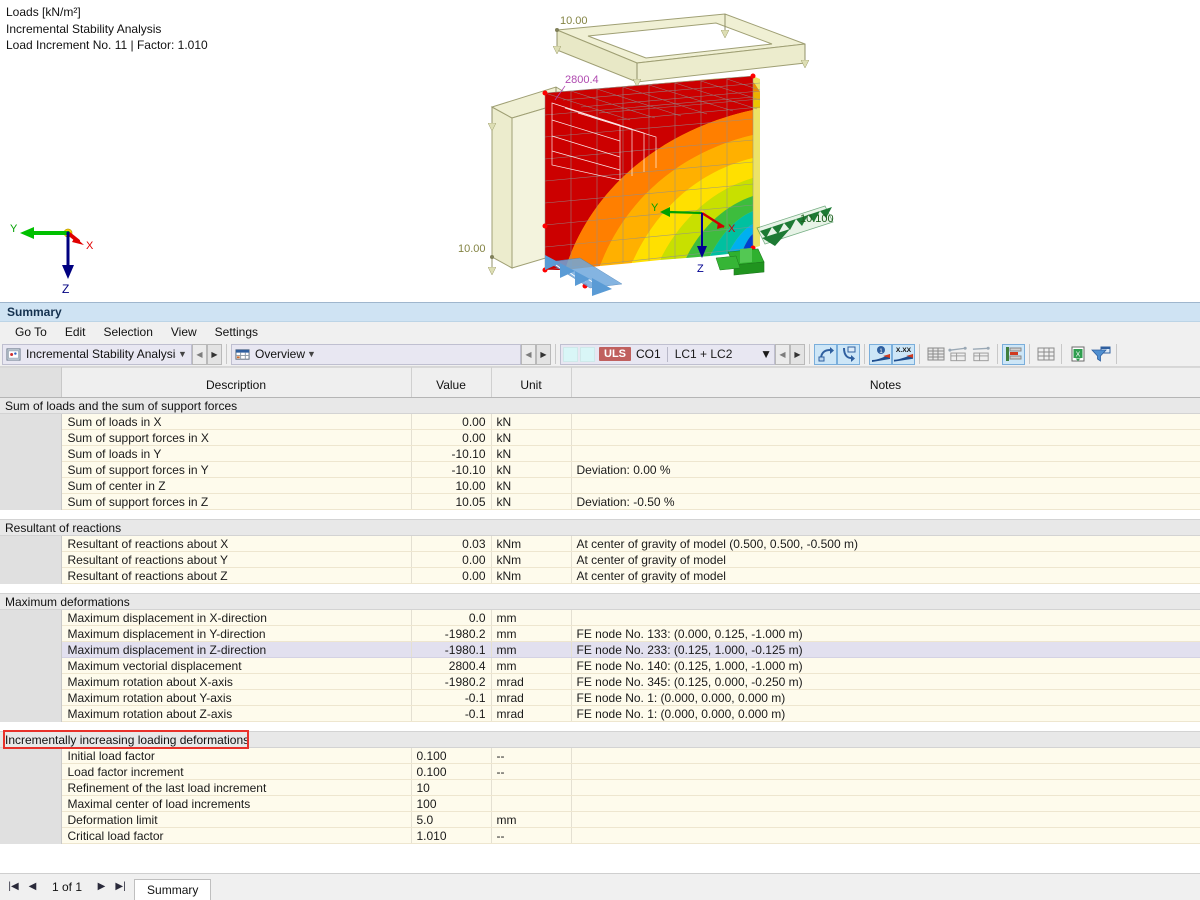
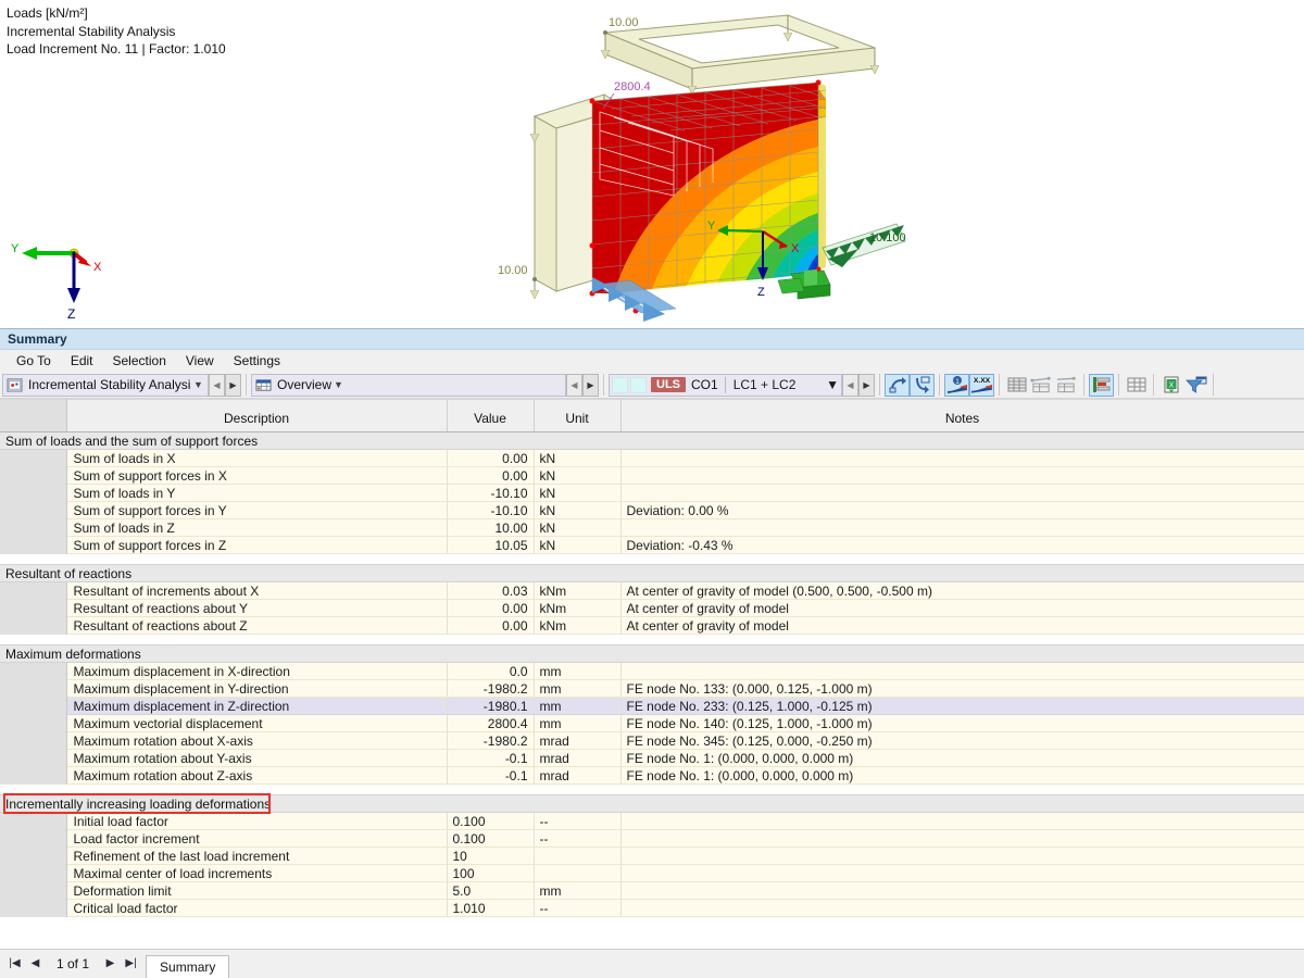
  Loads [kN/m²]
  Incremental Stability Analysis
  Load Increment No. 11 | Factor: 1.010
  10.00
  10.00
  10.100
  2800.4
  X
  Y
  Z
  X
  Y
  Z
  Summary
  Go To
  Edit
  Selection
  View
  Settings
  Incremental Stability Analysi
  ▼
  ◀
  ▶
  Overview
  ▼
  ◀
  ▶
  ULS
  CO1
  LC1 + LC2
  ▼
  ◀
  ▶
  	Description	Value	Unit	Notes
  Sum of loads and the sum of support forces
  	Sum of loads in X	0.00	kN
  	Sum of support forces in X	0.00	kN
  	Sum of loads in Y	-10.10	kN
  	Sum of support forces in Y	-10.10	kN	Deviation: 0.00 %
- 	Sum of center in Z	10.00	kN
+ 	Sum of loads in Z	10.00	kN
- 	Sum of support forces in Z	10.05	kN	Deviation: -0.50 %
+ 	Sum of support forces in Z	10.05	kN	Deviation: -0.43 %
  Resultant of reactions
- 	Resultant of reactions about X	0.03	kNm	At center of gravity of model (0.500, 0.500, -0.500 m)
+ 	Resultant of increments about X	0.03	kNm	At center of gravity of model (0.500, 0.500, -0.500 m)
  	Resultant of reactions about Y	0.00	kNm	At center of gravity of model
  	Resultant of reactions about Z	0.00	kNm	At center of gravity of model
  Maximum deformations
  	Maximum displacement in X-direction	0.0	mm
  	Maximum displacement in Y-direction	-1980.2	mm	FE node No. 133: (0.000, 0.125, -1.000 m)
  	Maximum displacement in Z-direction	-1980.1	mm	FE node No. 233: (0.125, 1.000, -0.125 m)
  	Maximum vectorial displacement	2800.4	mm	FE node No. 140: (0.125, 1.000, -1.000 m)
  	Maximum rotation about X-axis	-1980.2	mrad	FE node No. 345: (0.125, 0.000, -0.250 m)
  	Maximum rotation about Y-axis	-0.1	mrad	FE node No. 1: (0.000, 0.000, 0.000 m)
  	Maximum rotation about Z-axis	-0.1	mrad	FE node No. 1: (0.000, 0.000, 0.000 m)
  Incrementally increasing loading deformations
  	Initial load factor	0.100	--
  	Load factor increment	0.100	--
  	Refinement of the last load increment	10
  	Maximal center of load increments	100
  	Deformation limit	5.0	mm
  	Critical load factor	1.010	--
  |◀
  ◀
  1 of 1
  ▶
  ▶|
  Summary
